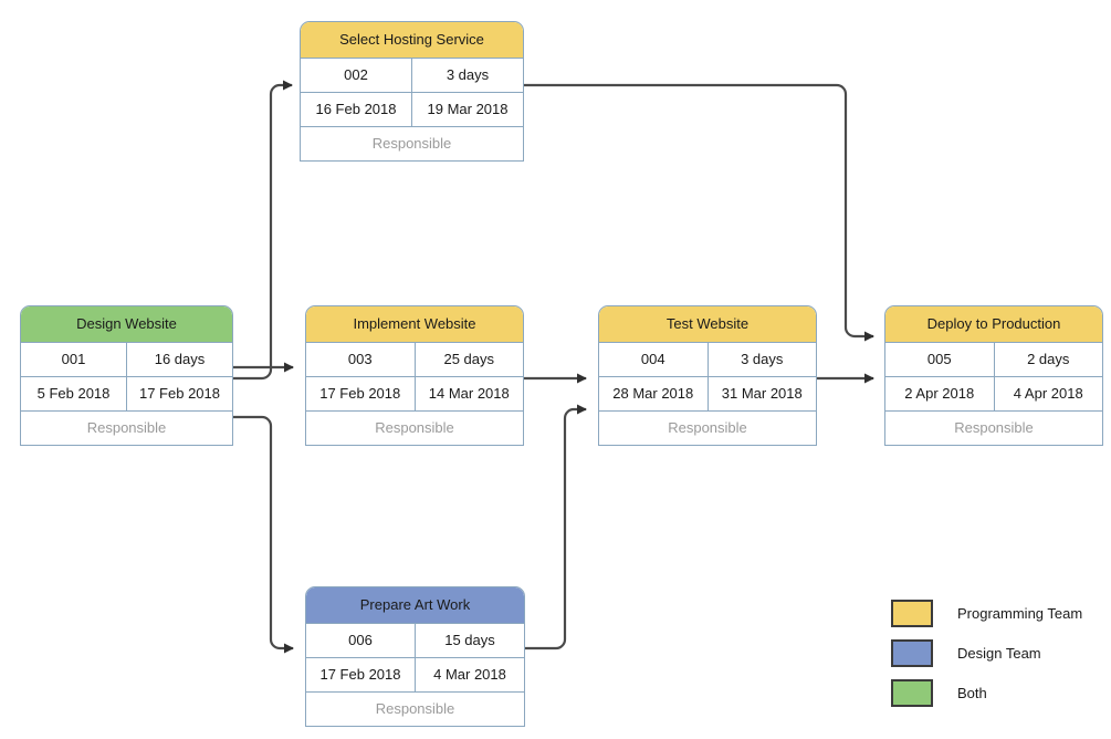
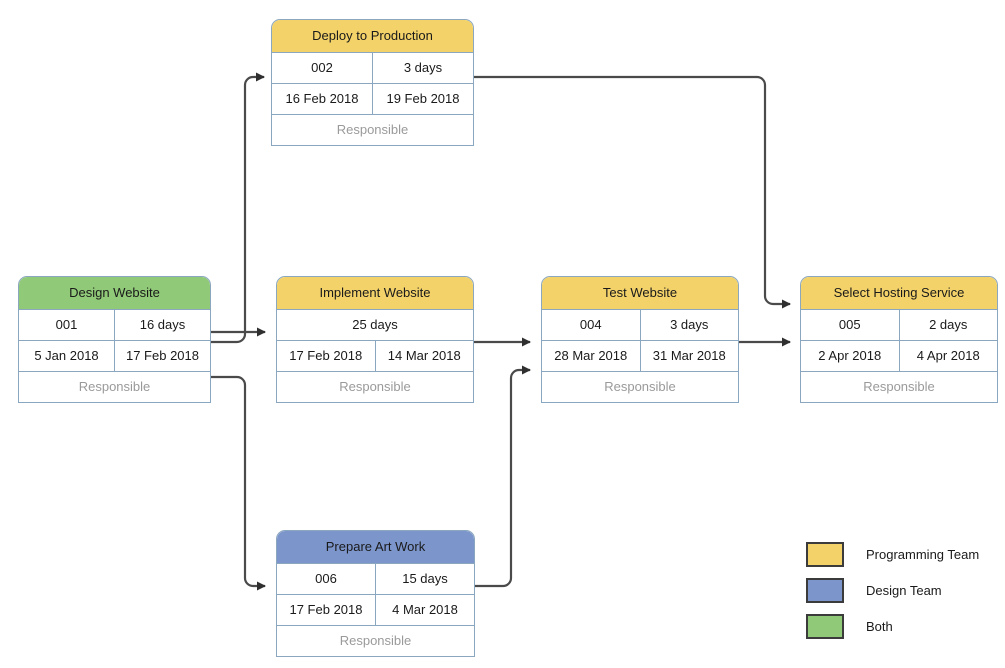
- Select Hosting Service
+ Deploy to Production
  002
  3 days
  16 Feb 2018
- 19 Mar 2018
+ 19 Feb 2018
  Responsible
  Design Website
  001
  16 days
- 5 Feb 2018
+ 5 Jan 2018
  17 Feb 2018
  Responsible
  Implement Website
- 003
  25 days
  17 Feb 2018
  14 Mar 2018
  Responsible
  Test Website
  004
  3 days
  28 Mar 2018
  31 Mar 2018
  Responsible
- Deploy to Production
+ Select Hosting Service
  005
  2 days
  2 Apr 2018
  4 Apr 2018
  Responsible
  Prepare Art Work
  006
  15 days
  17 Feb 2018
  4 Mar 2018
  Responsible
  Programming Team
  Design Team
  Both
